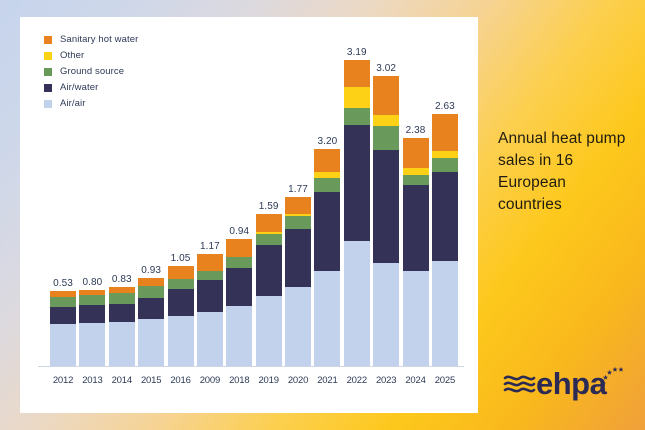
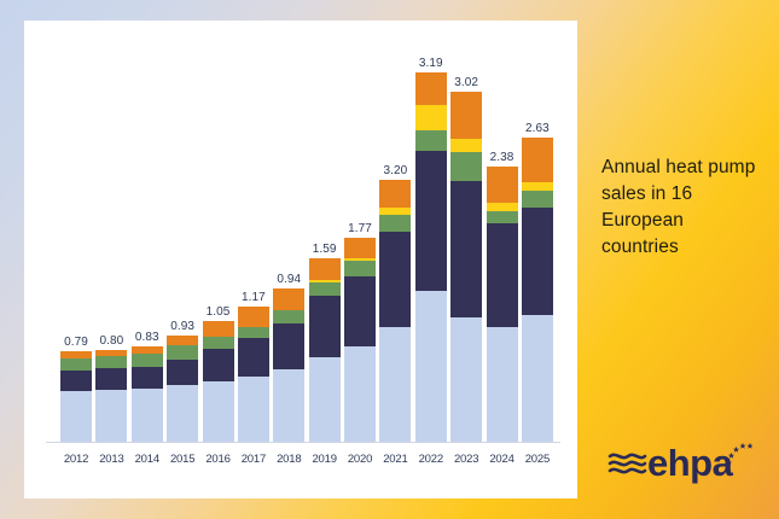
- Sanitary hot water
- Other
- Ground source
- Air/water
- Air/air
- 0.53
+ 0.79
  0.80
  0.83
  0.93
  1.05
  1.17
  0.94
  1.59
  1.77
  3.20
  3.19
  3.02
  2.38
  2.63
  2012
  2013
  2014
  2015
  2016
- 2009
+ 2017
  2018
  2019
  2020
  2021
  2022
  2023
  2024
  2025
  Annual heat pump sales in 16 European countries
  ehpa
